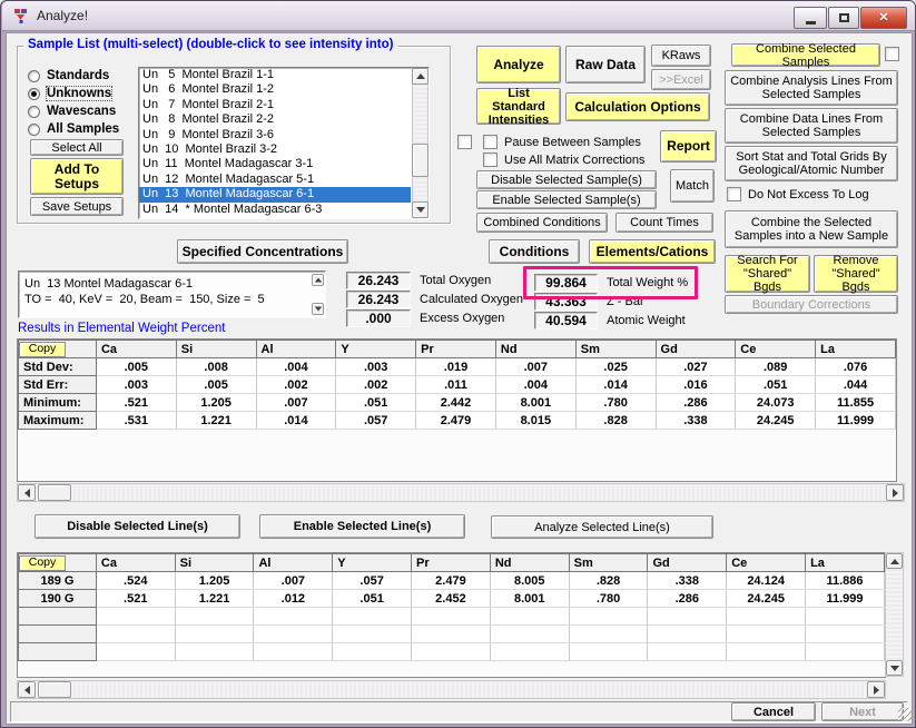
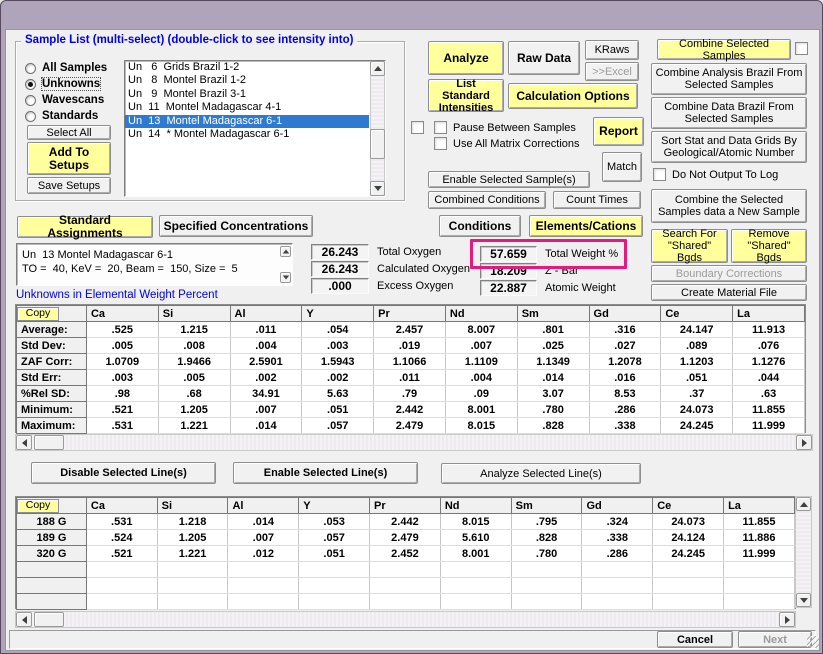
- Analyze!
- ✕
  Sample List (multi-select) (double-click to see intensity into)
- Standards
+ All Samples
  Unknowns
  Wavescans
- All Samples
+ Standards
  Select All
  Add To Setups
  Save Setups
- Un 5 Montel Brazil 1-1
- Un 6 Montel Brazil 1-2
+ Un 6 Grids Brazil 1-2
- Un 7 Montel Brazil 2-1
- Un 8 Montel Brazil 2-2
+ Un 8 Montel Brazil 1-2
- Un 9 Montel Brazil 3-6
+ Un 9 Montel Brazil 3-1
- Un 10 Montel Brazil 3-2
- Un 11 Montel Madagascar 3-1
+ Un 11 Montel Madagascar 4-1
- Un 12 Montel Madagascar 5-1
  Un 13 Montel Madagascar 6-1
- Un 14 * Montel Madagascar 6-3
+ Un 14 * Montel Madagascar 6-1
  Analyze
  Raw Data
  KRaws
  >>Excel
  List Standard Intensities
  Calculation Options
  Pause Between Samples
  Use All Matrix Corrections
  Report
- Disable Selected Sample(s)
  Enable Selected Sample(s)
  Match
  Combined Conditions
  Count Times
  Combine Selected Samples
- Combine Analysis Lines From Selected Samples
+ Combine Analysis Brazil From Selected Samples
- Combine Data Lines From Selected Samples
+ Combine Data Brazil From Selected Samples
- Sort Stat and Total Grids By Geological/Atomic Number
+ Sort Stat and Data Grids By Geological/Atomic Number
- Do Not Excess To Log
+ Do Not Output To Log
- Combine the Selected Samples into a New Sample
+ Combine the Selected Samples data a New Sample
  Search For "Shared" Bgds
  Remove "Shared" Bgds
  Boundary Corrections
+ Create Material File
+ Standard Assignments
  Specified Concentrations
  Conditions
  Elements/Cations
  Un 13 Montel Madagascar 6-1
  TO = 40, KeV = 20, Beam = 150, Size = 5
  26.243
  Total Oxygen
  26.243
  Calculated Oxygen
  .000
  Excess Oxygen
- 99.864
+ 57.659
  Total Weight %
- 43.363
+ 18.209
  Z - Bar
- 40.594
+ 22.887
  Atomic Weight
- Results in Elemental Weight Percent
+ Unknowns in Elemental Weight Percent
  Copy	Ca	Si	Al	Y	Pr	Nd	Sm	Gd	Ce	La
+ Average:	.525	1.215	.011	.054	2.457	8.007	.801	.316	24.147	11.913
  Std Dev:	.005	.008	.004	.003	.019	.007	.025	.027	.089	.076
+ ZAF Corr:	1.0709	1.9466	2.5901	1.5943	1.1066	1.1109	1.1349	1.2078	1.1203	1.1276
  Std Err:	.003	.005	.002	.002	.011	.004	.014	.016	.051	.044
+ %Rel SD:	.98	.68	34.91	5.63	.79	.09	3.07	8.53	.37	.63
  Minimum:	.521	1.205	.007	.051	2.442	8.001	.780	.286	24.073	11.855
  Maximum:	.531	1.221	.014	.057	2.479	8.015	.828	.338	24.245	11.999
  Disable Selected Line(s)
  Enable Selected Line(s)
  Analyze Selected Line(s)
  Copy	Ca	Si	Al	Y	Pr	Nd	Sm	Gd	Ce	La
+ 188 G	.531	1.218	.014	.053	2.442	8.015	.795	.324	24.073	11.855
- 189 G	.524	1.205	.007	.057	2.479	8.005	.828	.338	24.124	11.886
+ 189 G	.524	1.205	.007	.057	2.479	5.610	.828	.338	24.124	11.886
- 190 G	.521	1.221	.012	.051	2.452	8.001	.780	.286	24.245	11.999
+ 320 G	.521	1.221	.012	.051	2.452	8.001	.780	.286	24.245	11.999
  Cancel
  Next
